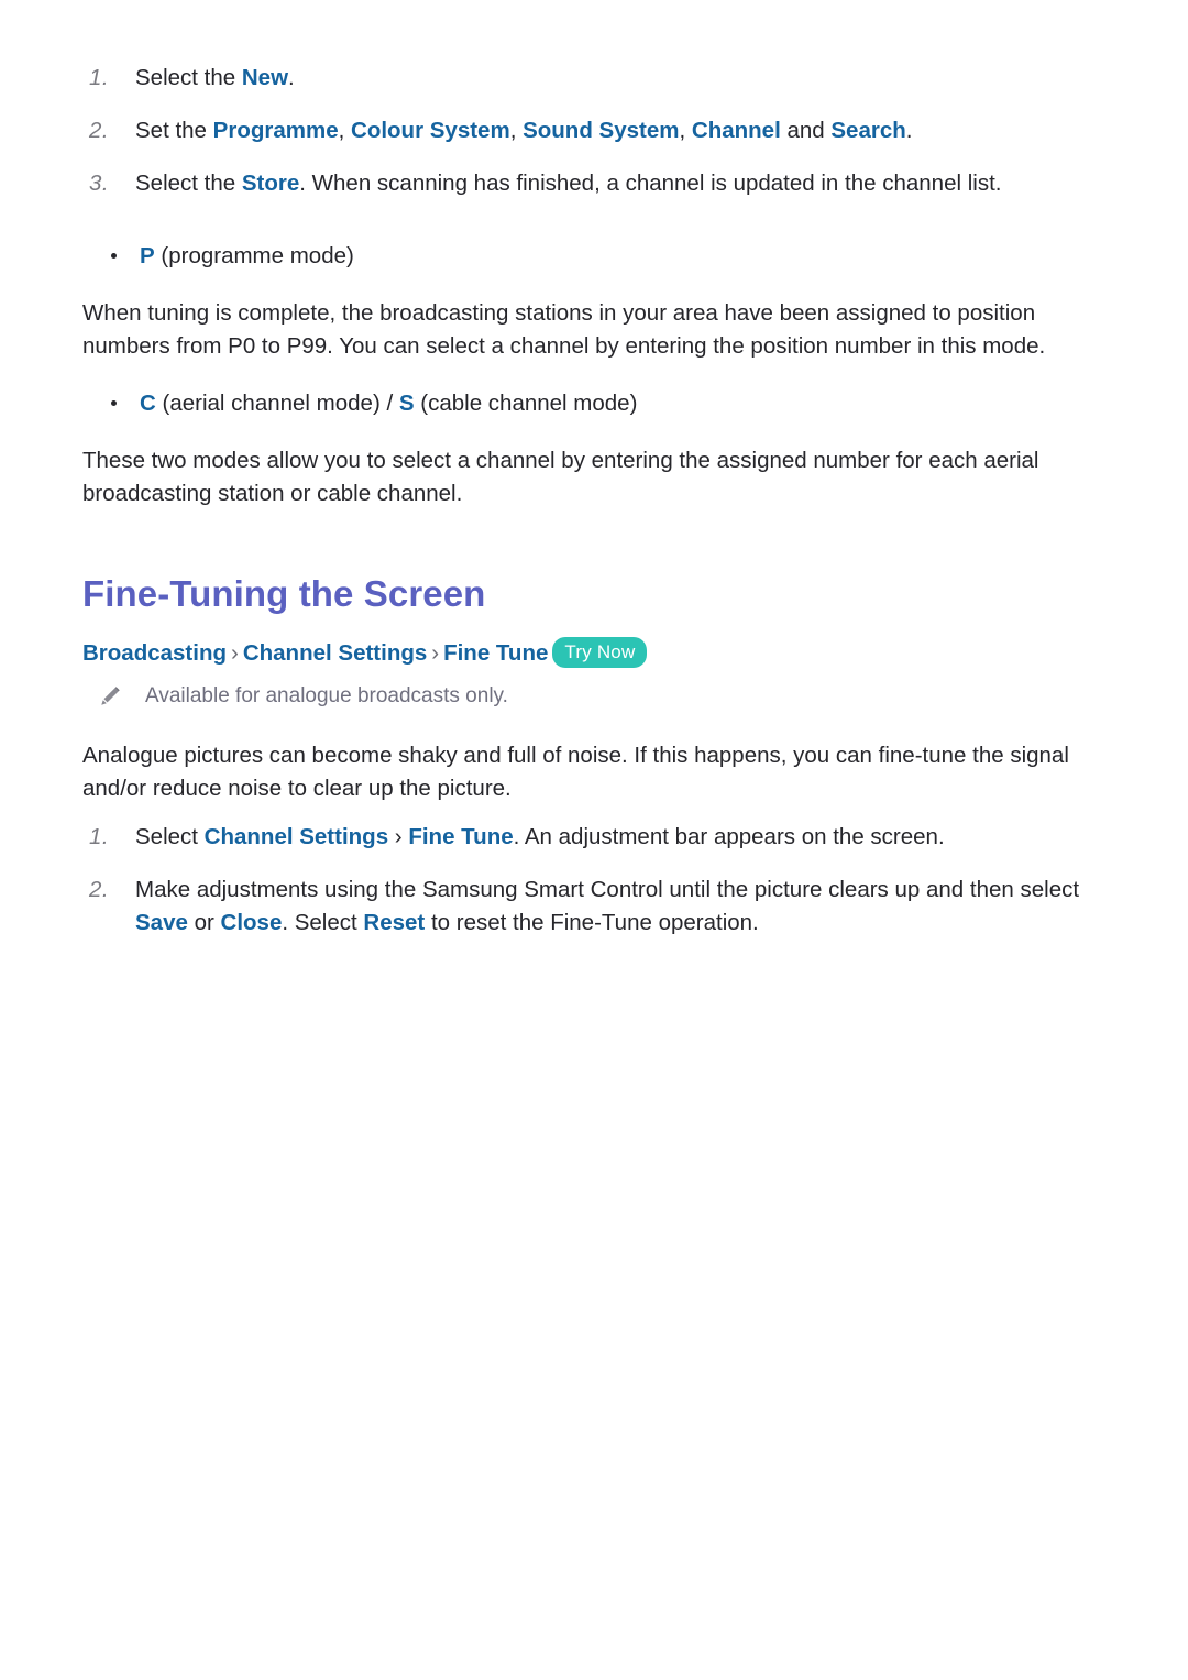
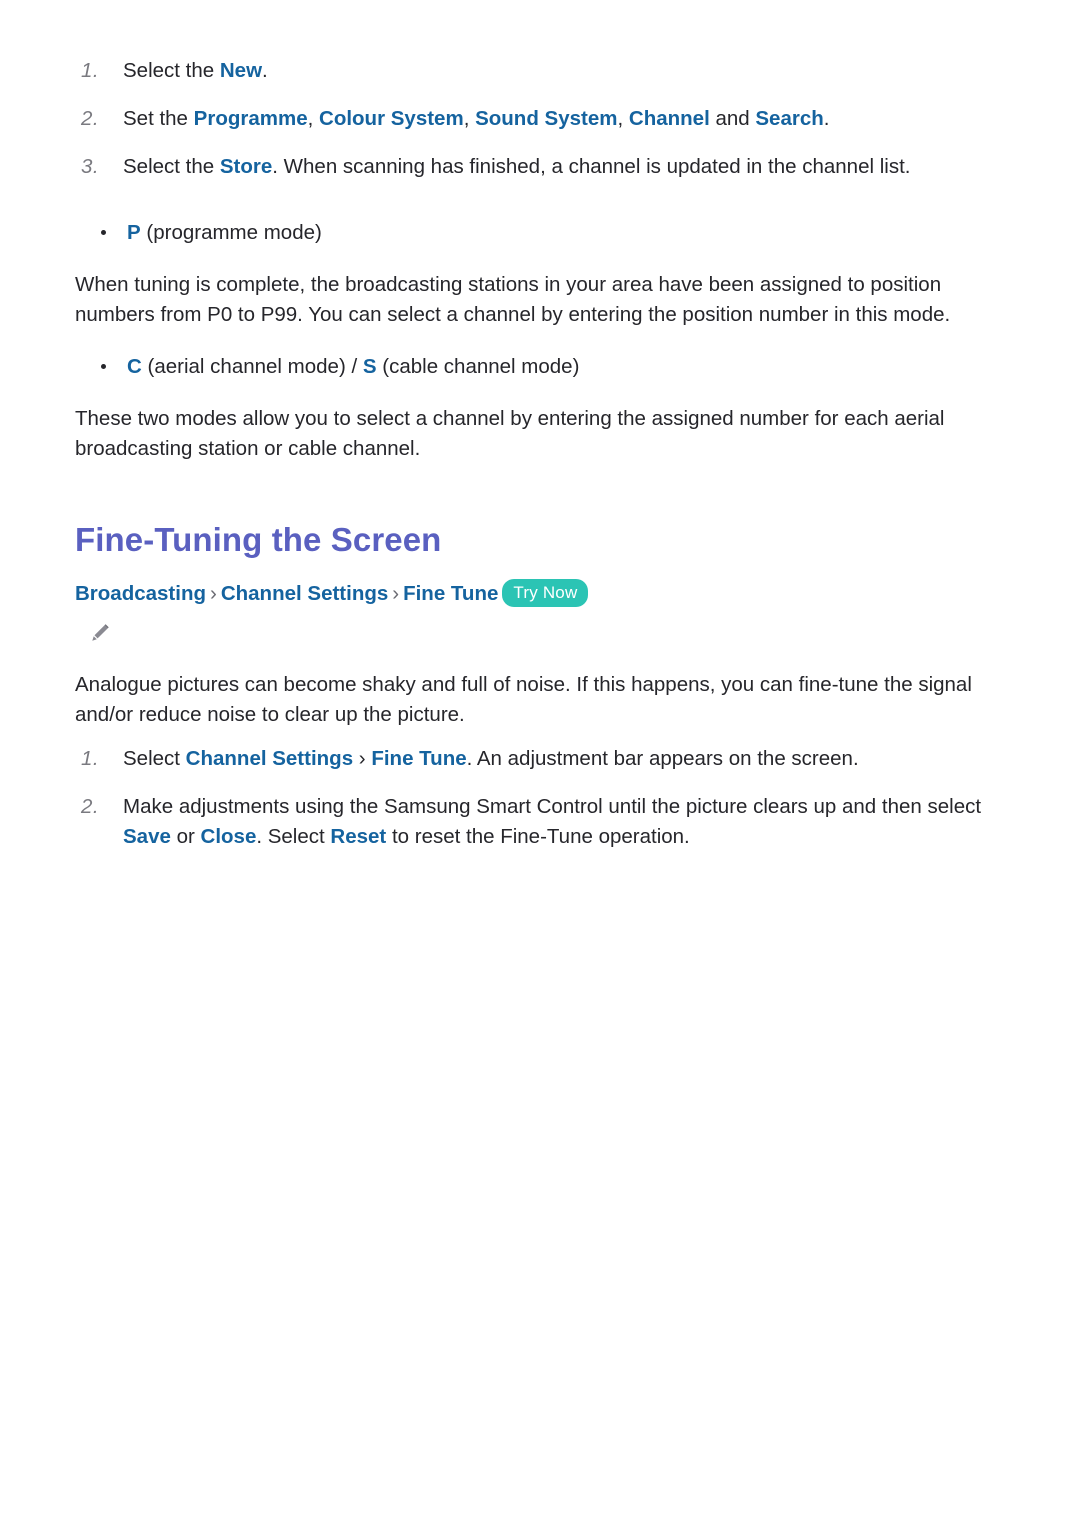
  1.
  Select the New.
  2.
  Set the Programme, Colour System, Sound System, Channel and Search.
  3.
  Select the Store. When scanning has finished, a channel is updated in the channel list.
  P (programme mode)
  When tuning is complete, the broadcasting stations in your area have been assigned to position numbers from P0 to P99. You can select a channel by entering the position number in this mode.
  C (aerial channel mode) / S (cable channel mode)
  These two modes allow you to select a channel by entering the assigned number for each aerial broadcasting station or cable channel.
  Fine-Tuning the Screen
  Broadcasting › Channel Settings › Fine Tune Try Now
- Available for analogue broadcasts only.
  Analogue pictures can become shaky and full of noise. If this happens, you can fine-tune the signal and/or reduce noise to clear up the picture.
  1.
  Select Channel Settings › Fine Tune. An adjustment bar appears on the screen.
  2.
  Make adjustments using the Samsung Smart Control until the picture clears up and then select Save or Close. Select Reset to reset the Fine-Tune operation.
